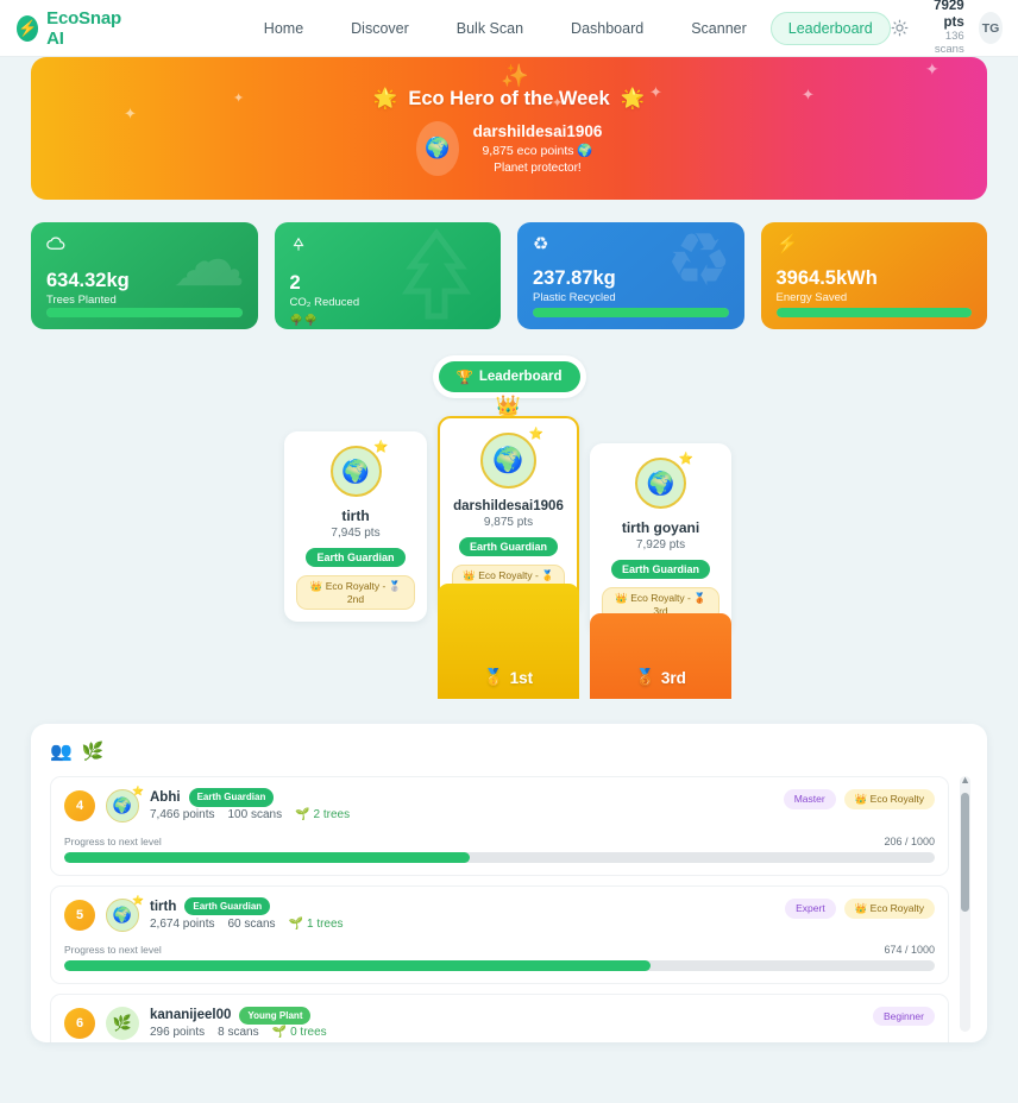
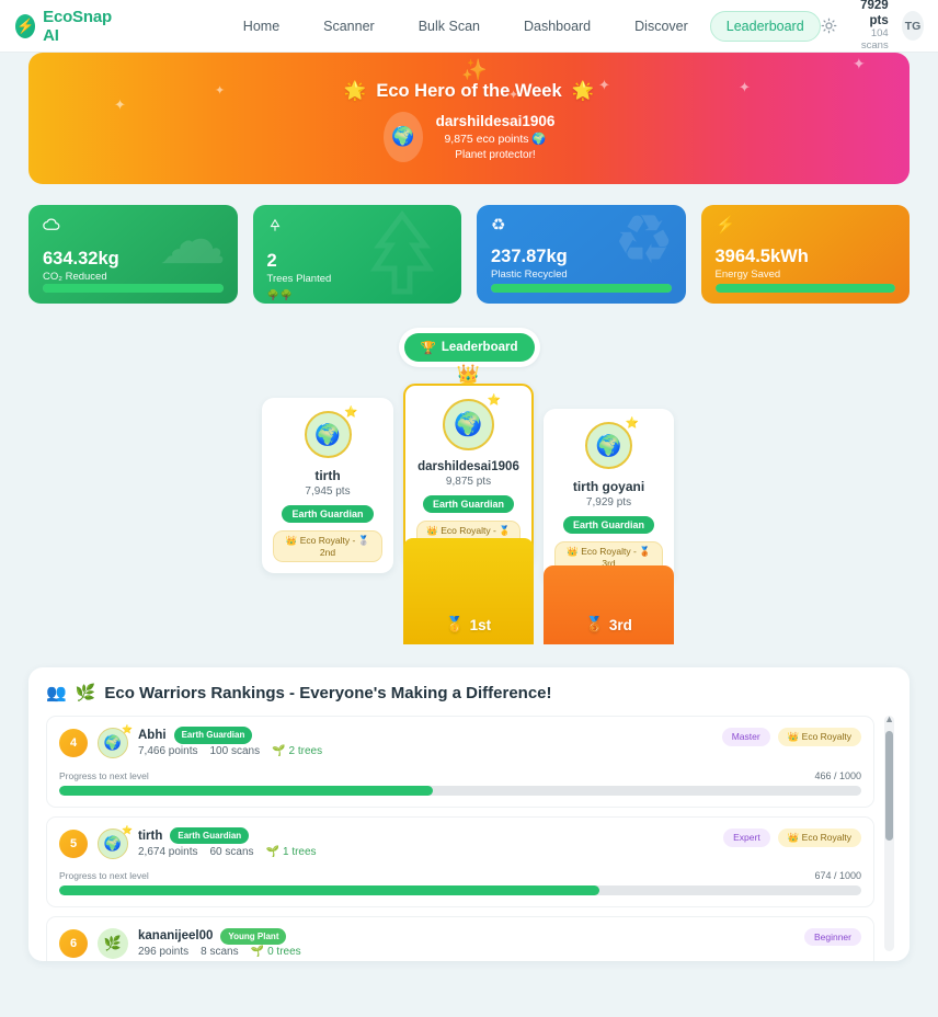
  ⚡
  EcoSnap AI
  Home
- Discover
+ Scanner
  Bulk Scan
  Dashboard
- Scanner
+ Discover
  Leaderboard
  7929 pts
- 136 scans
+ 104 scans
  TG
  ✦
  ✦
  ✨
  ✦
  ✦
  ✦
  ✦
  🌟
  Eco Hero of the Week
  🌟
  🌍
  darshildesai1906
  9,875 eco points 🌍
  Planet protector!
  ☁
  634.32kg
- Trees Planted
+ CO₂ Reduced
  2
- CO₂ Reduced
+ Trees Planted
  🌳🌳
  ♻
  ♻
  237.87kg
  Plastic Recycled
  ⚡
  3964.5kWh
  Energy Saved
  🏆
  Leaderboard
  🌍
  ⭐
  tirth
  7,945 pts
  Earth Guardian 👑 Eco Royalty - 🥈 2nd
  👑
  🌍
  ⭐
  darshildesai1906
  9,875 pts
  Earth Guardian 👑 Eco Royalty - 🥇
  🌍
  ⭐
  tirth goyani
  7,929 pts
  Earth Guardian 👑 Eco Royalty - 🥉 3rd
  🥇
  1st
  🥉
  3rd
  👥
  🌿
+ Eco Warriors Rankings - Everyone's Making a Difference!
  ▲
  Master
  👑 Eco Royalty
  4
  🌍
  ⭐
  Abhi
  Earth Guardian
  7,466 points
  100 scans
  🌱
  2 trees
  Progress to next level
- 206 / 1000
+ 466 / 1000
  Expert
  👑 Eco Royalty
  5
  🌍
  ⭐
  tirth
  Earth Guardian
  2,674 points
  60 scans
  🌱
  1 trees
  Progress to next level
  674 / 1000
  Beginner
  6
  🌿
  kananijeel00
  Young Plant
  296 points
  8 scans
  🌱
  0 trees
